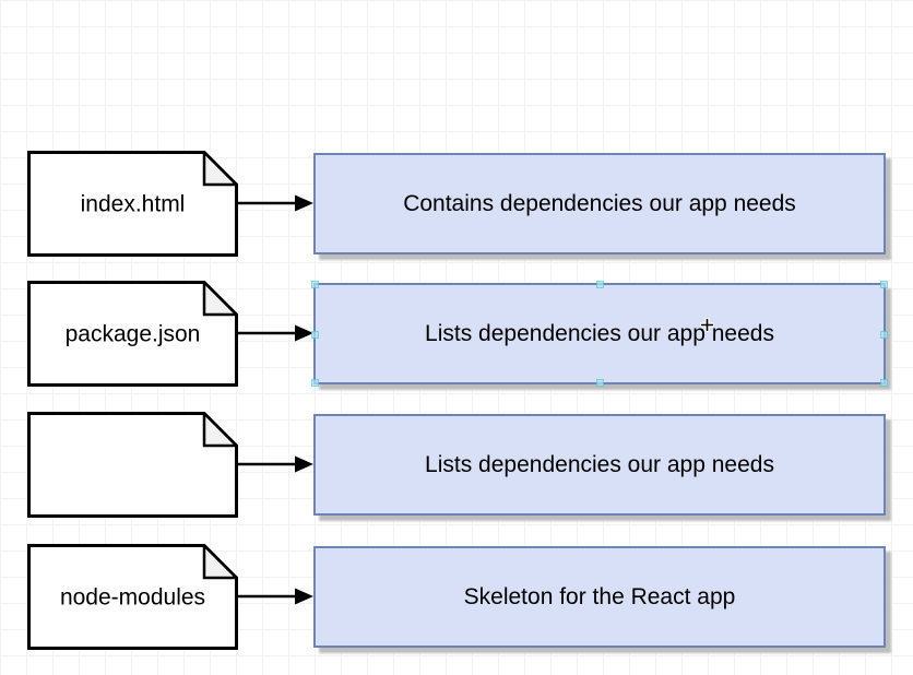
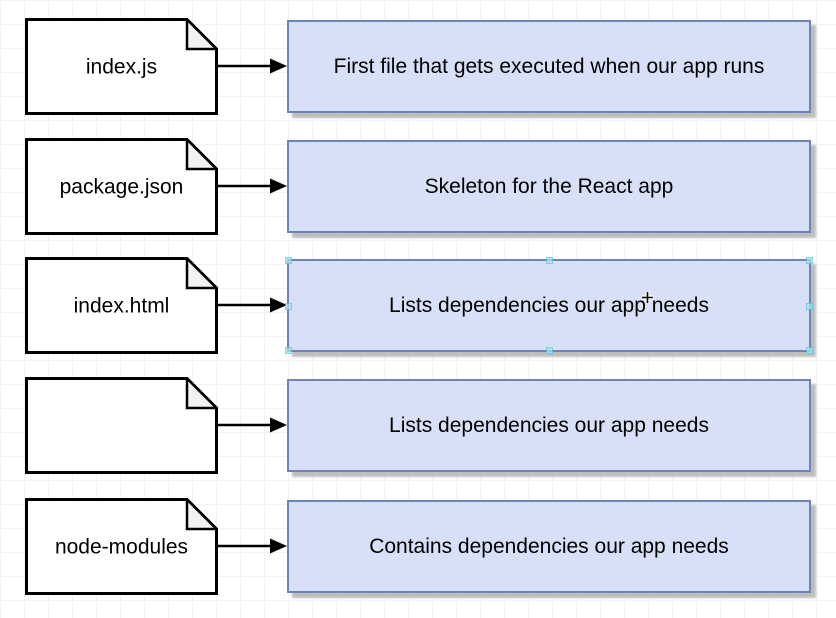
+ index.js
+ First file that gets executed when our app runs
- index.html
+ package.json
- Contains dependencies our app needs
+ Skeleton for the React app
- package.json
+ index.html
  Lists dependencies our app needs
  Lists dependencies our app needs
  node-modules
- Skeleton for the React app
+ Contains dependencies our app needs
